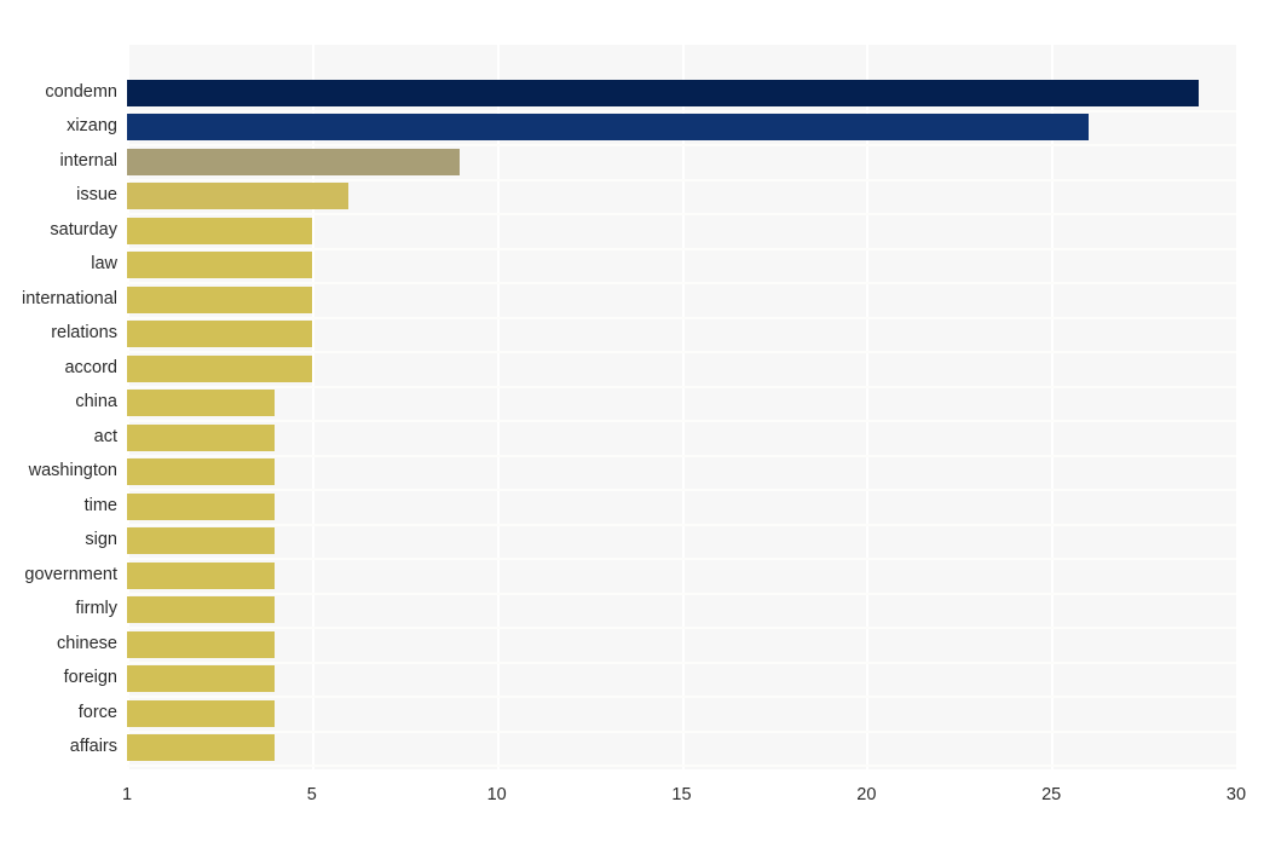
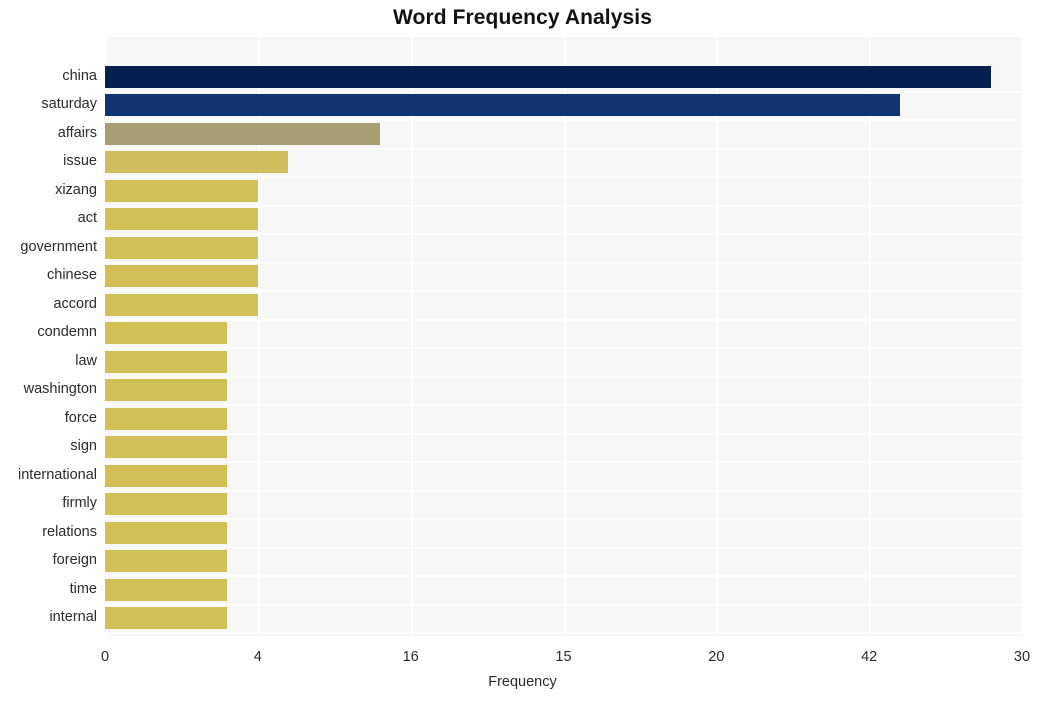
+ Word Frequency Analysis
- condemn
+ china
- xizang
+ saturday
- internal
+ affairs
  issue
- saturday
+ xizang
- law
+ act
- international
+ government
- relations
+ chinese
  accord
- china
+ condemn
- act
+ law
  washington
- time
+ force
  sign
- government
+ international
  firmly
- chinese
+ relations
  foreign
- force
+ time
- affairs
+ internal
- 1
+ 0
- 5
+ 4
- 10
+ 16
  15
  20
- 25
+ 42
  30
+ Frequency
